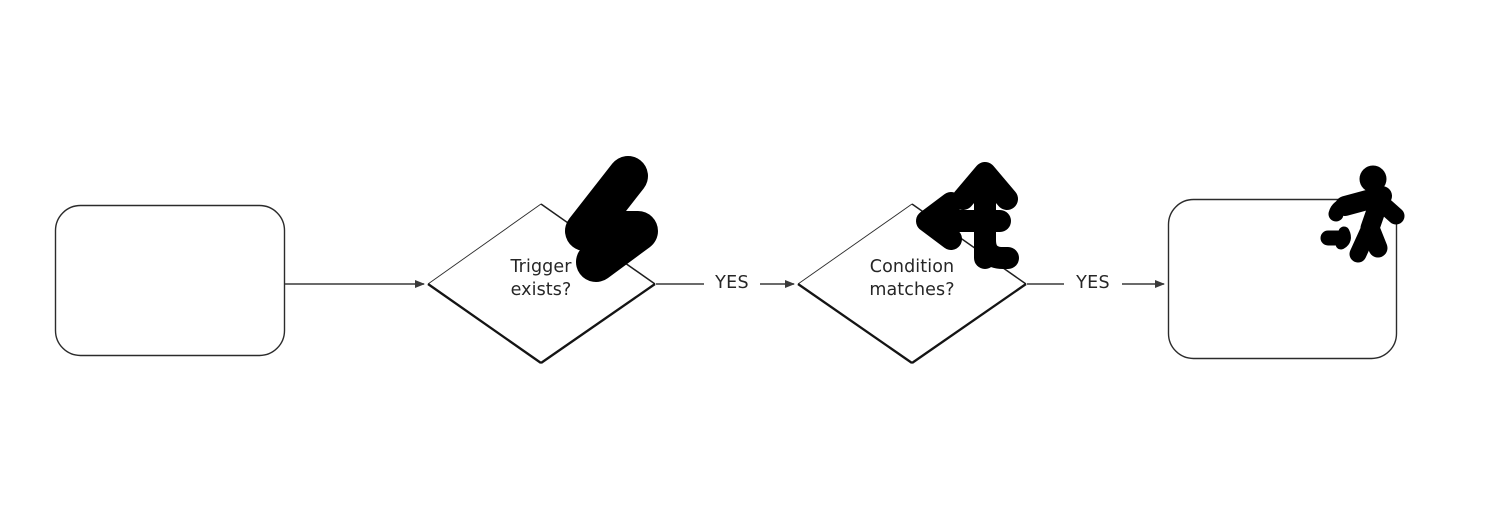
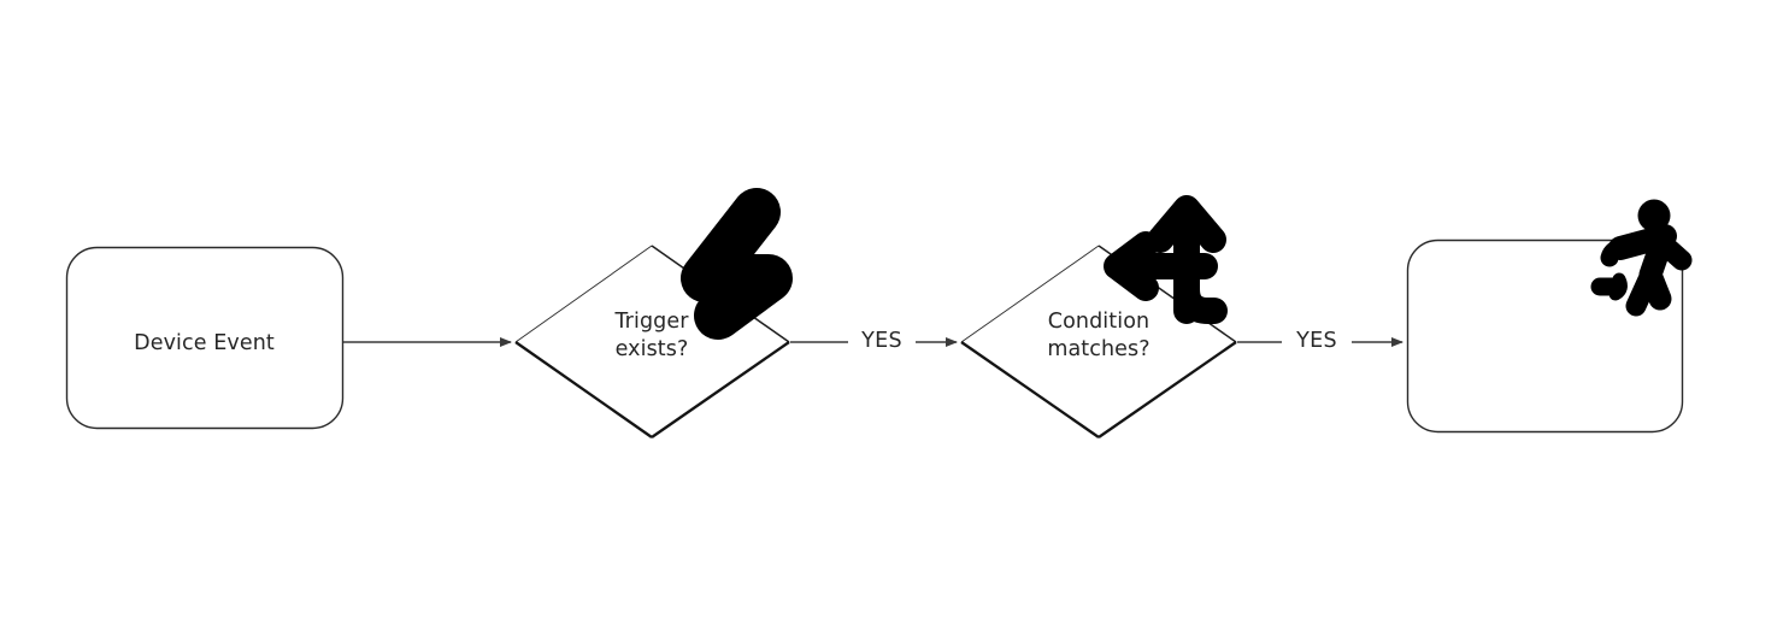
+ Device Event
  Trigger
  exists?
  Condition
  matches?
  YES
  YES
